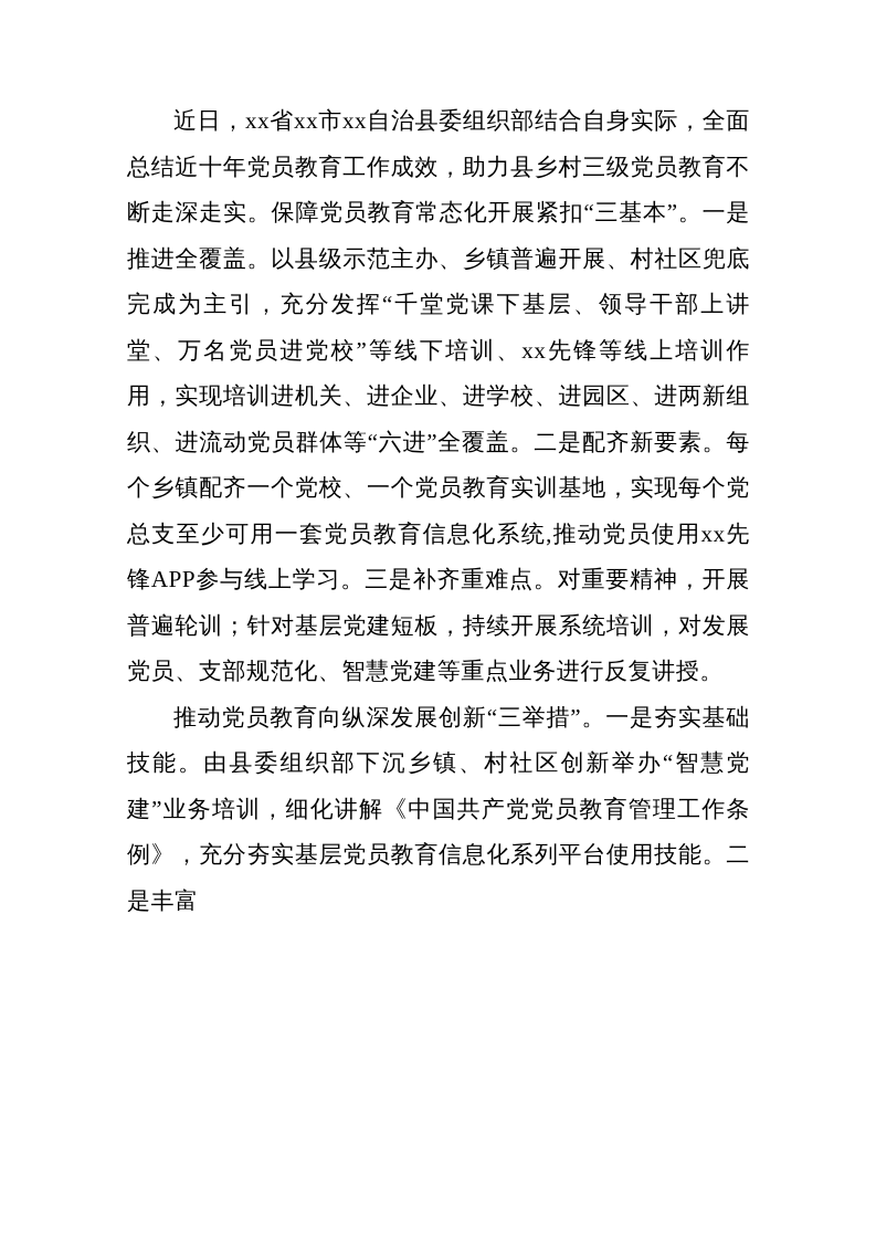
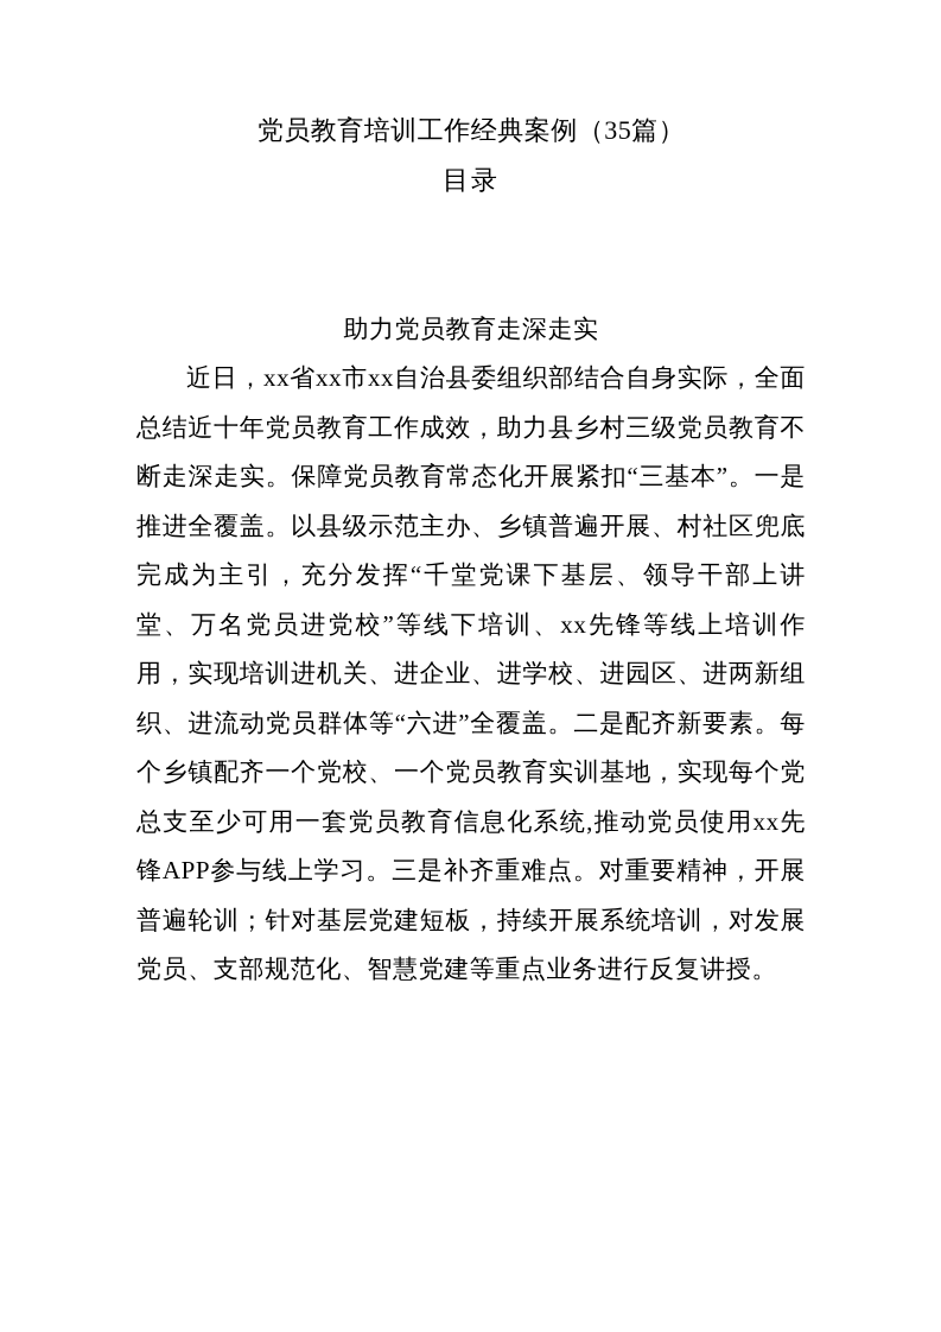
+ 党员教育培训工作经典案例（35篇）
+ 目录
+ 助力党员教育走深走实
  近日，xx省xx市xx自治县委组织部结合自身实际，全面总结近十年党员教育工作成效，助力县乡村三级党员教育不断走深走实。保障党员教育常态化开展紧扣“三基本”。一是推进全覆盖。以县级示范主办、乡镇普遍开展、村社区兜底完成为主引，充分发挥“千堂党课下基层、领导干部上讲堂、万名党员进党校”等线下培训、xx先锋等线上培训作用，实现培训进机关、进企业、进学校、进园区、进两新组织、进流动党员群体等“六进”全覆盖。二是配齐新要素。每个乡镇配齐一个党校、一个党员教育实训基地，实现每个党总支至少可用一套党员教育信息化系统,推动党员使用xx先锋APP参与线上学习。三是补齐重难点。对重要精神，开展普遍轮训；针对基层党建短板，持续开展系统培训，对发展党员、支部规范化、智慧党建等重点业务进行反复讲授。
- 推动党员教育向纵深发展创新“三举措”。一是夯实基础技能。由县委组织部下沉乡镇、村社区创新举办“智慧党建”业务培训，细化讲解《中国共产党党员教育管理工作条例》，充分夯实基层党员教育信息化系列平台使用技能。二是丰富
